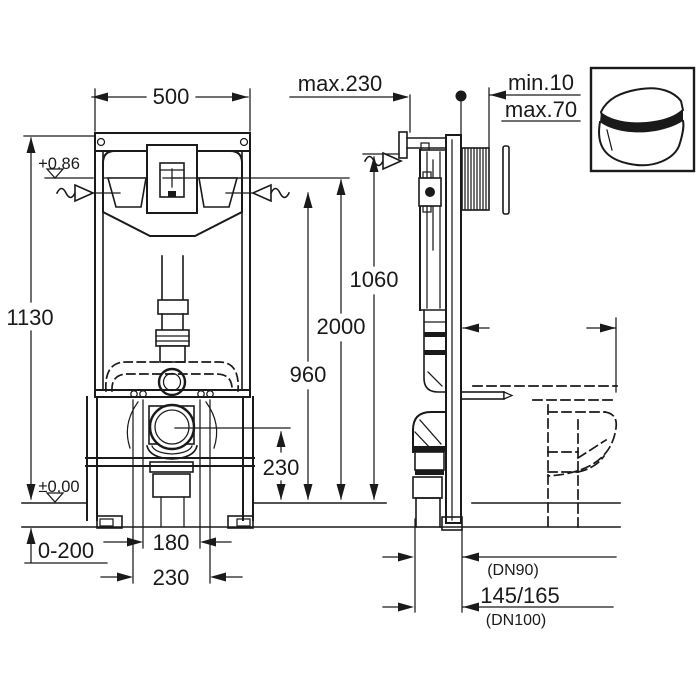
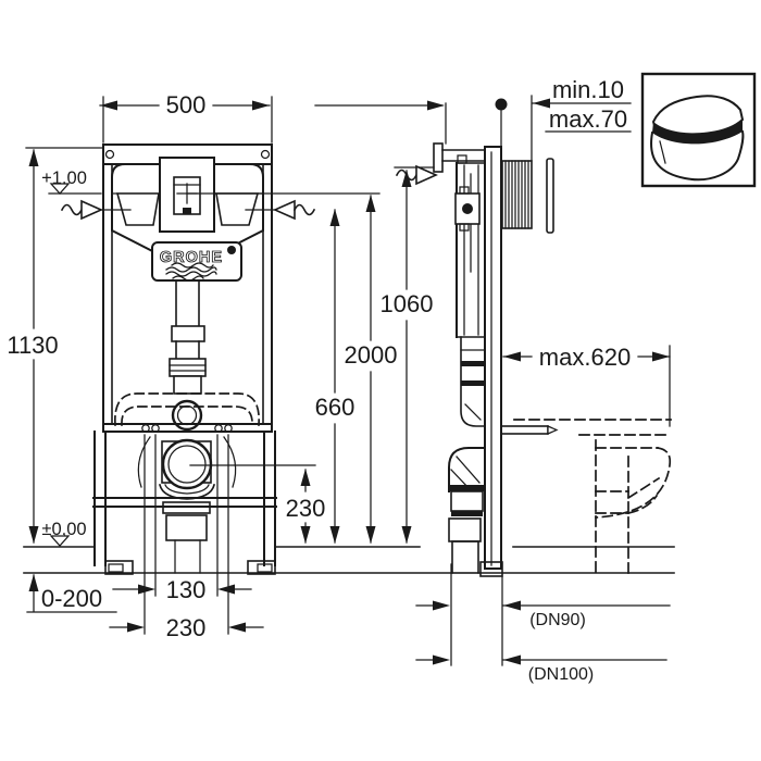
+ GROHE
  500
  1130
- +0,86
+ +1,00
  ±0,00
  0-200
- 180
+ 130
  230
  230
- 960
+ 660
  2000
  1060
- max.230
  min.10
  max.70
+ max.620
  (DN90)
- 145/165
  (DN100)
